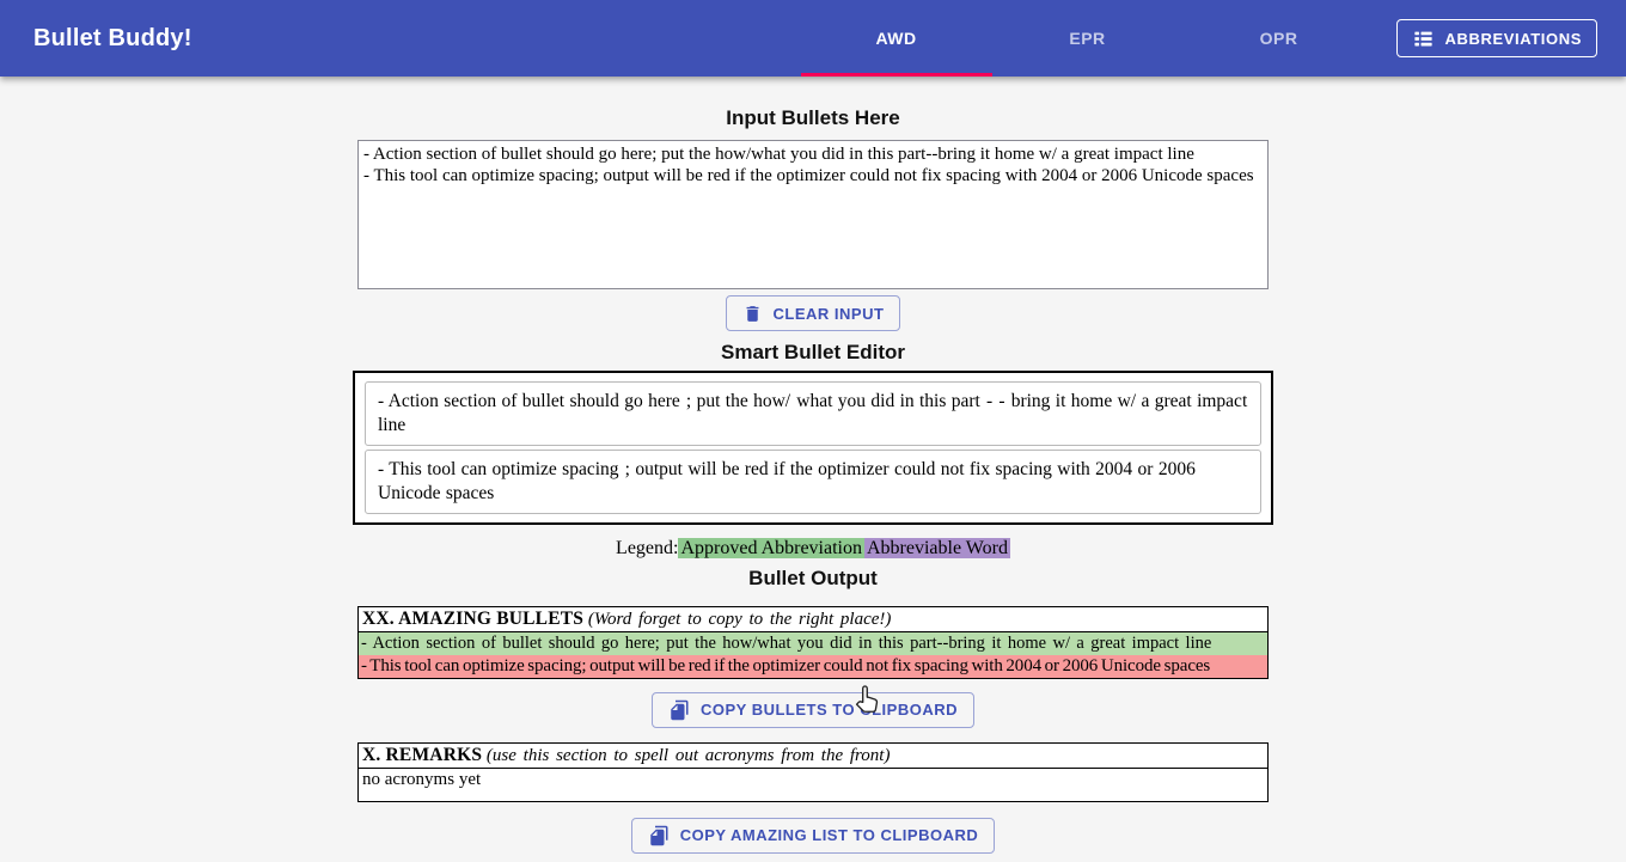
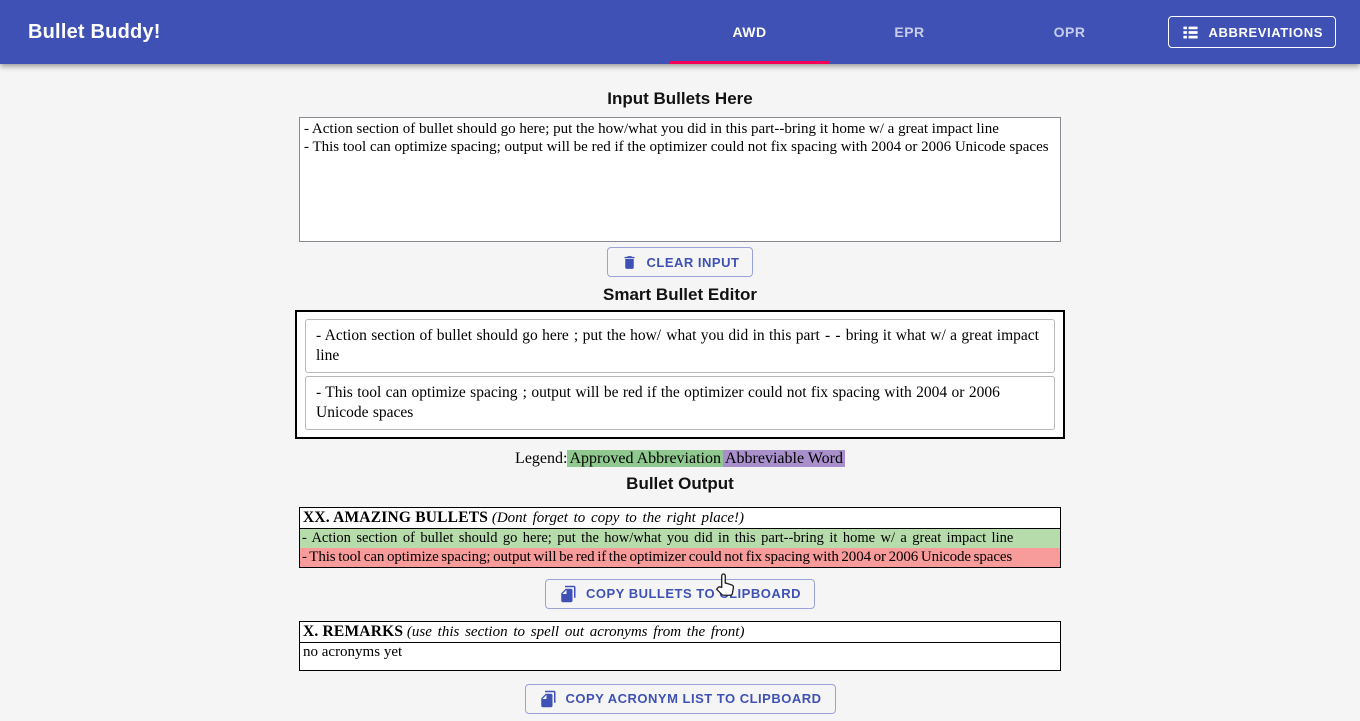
  Bullet Buddy!
  AWD
  EPR
  OPR
  ABBREVIATIONS
  Input Bullets Here
  - Action section of bullet should go here; put the how/what you did in this part--bring it home w/ a great impact line
  - This tool can optimize spacing; output will be red if the optimizer could not fix spacing with 2004 or 2006 Unicode spaces
  CLEAR INPUT
  Smart Bullet Editor
- - Action section of bullet should go here ; put the how/ what you did in this part - - bring it home w/ a great impact line
+ - Action section of bullet should go here ; put the how/ what you did in this part - - bring it what w/ a great impact line
  - This tool can optimize spacing ; output will be red if the optimizer could not fix spacing with 2004 or 2006 Unicode spaces
  Legend:Approved Abbreviation Abbreviable Word
  Bullet Output
- XX. AMAZING BULLETS (Word forget to copy to the right place!)
+ XX. AMAZING BULLETS (Dont forget to copy to the right place!)
  - Action section of bullet should go here; put the how/what you did in this part--bring it home w/ a great impact line
  - This tool can optimize spacing; output will be red if the optimizer could not fix spacing with 2004 or 2006 Unicode spaces
  COPY BULLETS TOLIPBOARD
  X. REMARKS (use this section to spell out acronyms from the front)
  no acronyms yet
- COPY AMAZING LIST TO CLIPBOARD
+ COPY ACRONYM LIST TO CLIPBOARD
